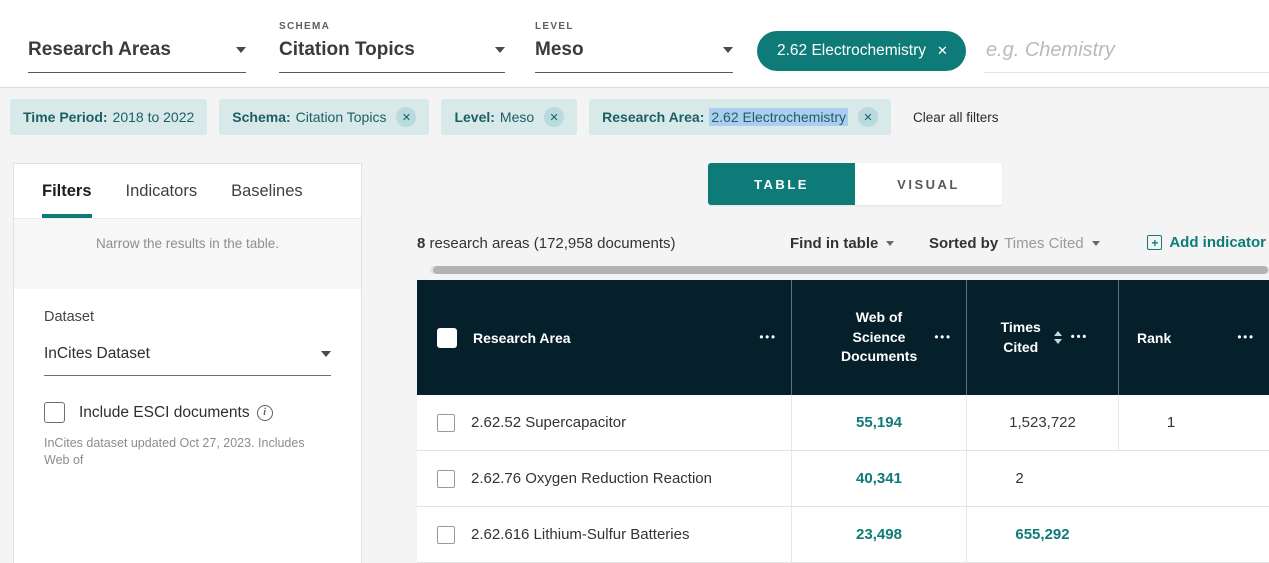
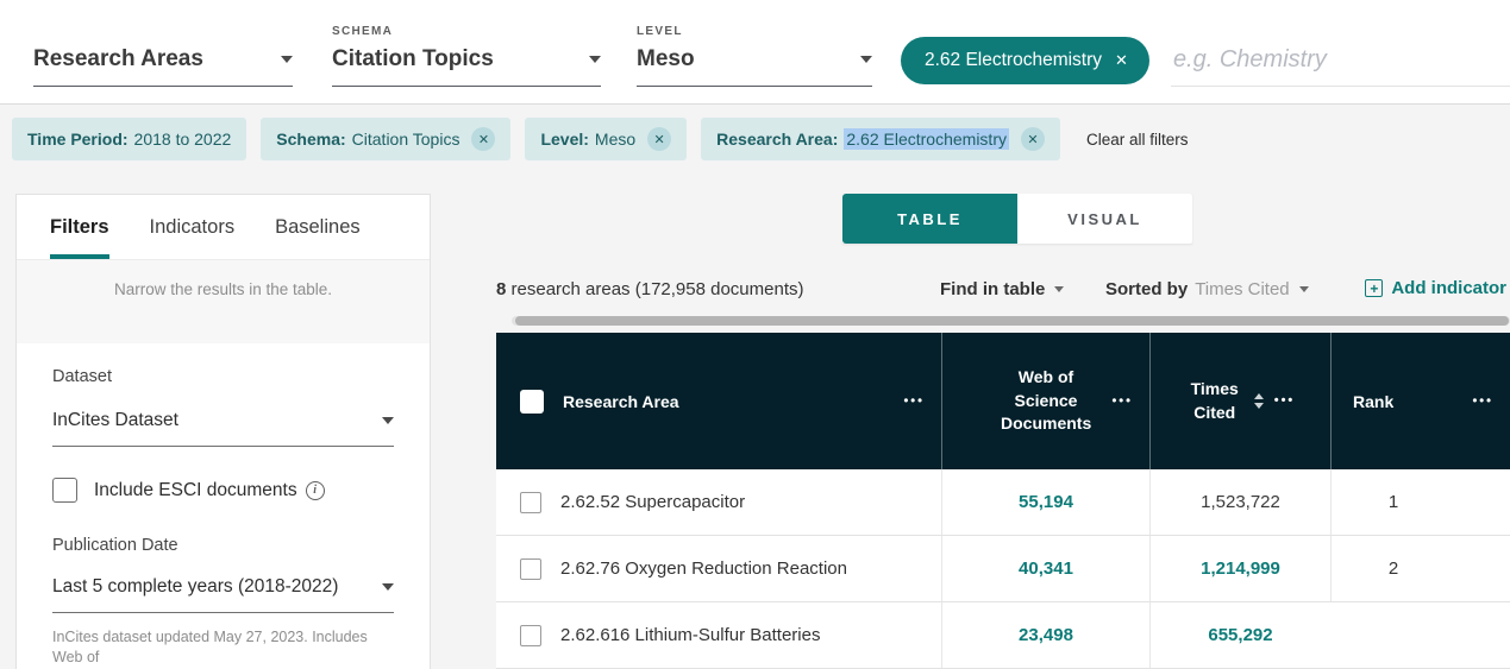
  Research Areas
  SCHEMA
  Citation Topics
  LEVEL
  Meso
  2.62 Electrochemistry
  ✕
  e.g. Chemistry
  Time Period:
  2018 to 2022
  Schema:
  Citation Topics
  ✕
  Level:
  Meso
  ✕
  Research Area:
  2.62 Electrochemistry
  ✕
  Clear all filters
  Filters
  Indicators
  Baselines
  Narrow the results in the table.
  Dataset
  InCites Dataset
  Include ESCI documents
  i
+ Publication Date
+ Last 5 complete years (2018-2022)
- InCites dataset updated Oct 27, 2023. Includes Web of
+ InCites dataset updated May 27, 2023. Includes Web of
  TABLE
  VISUAL
  8 research areas (172,958 documents)
  Find in table
  Sorted by
  Times Cited
  +
  Add indicator
  Research Area
  •••
  Web of Science Documents
  •••
  Times Cited
  •••
  Rank
  •••
  2.62.52 Supercapacitor
  55,194
  1,523,722
  1
  2.62.76 Oxygen Reduction Reaction
  40,341
+ 1,214,999
  2
  2.62.616 Lithium-Sulfur Batteries
  23,498
  655,292
